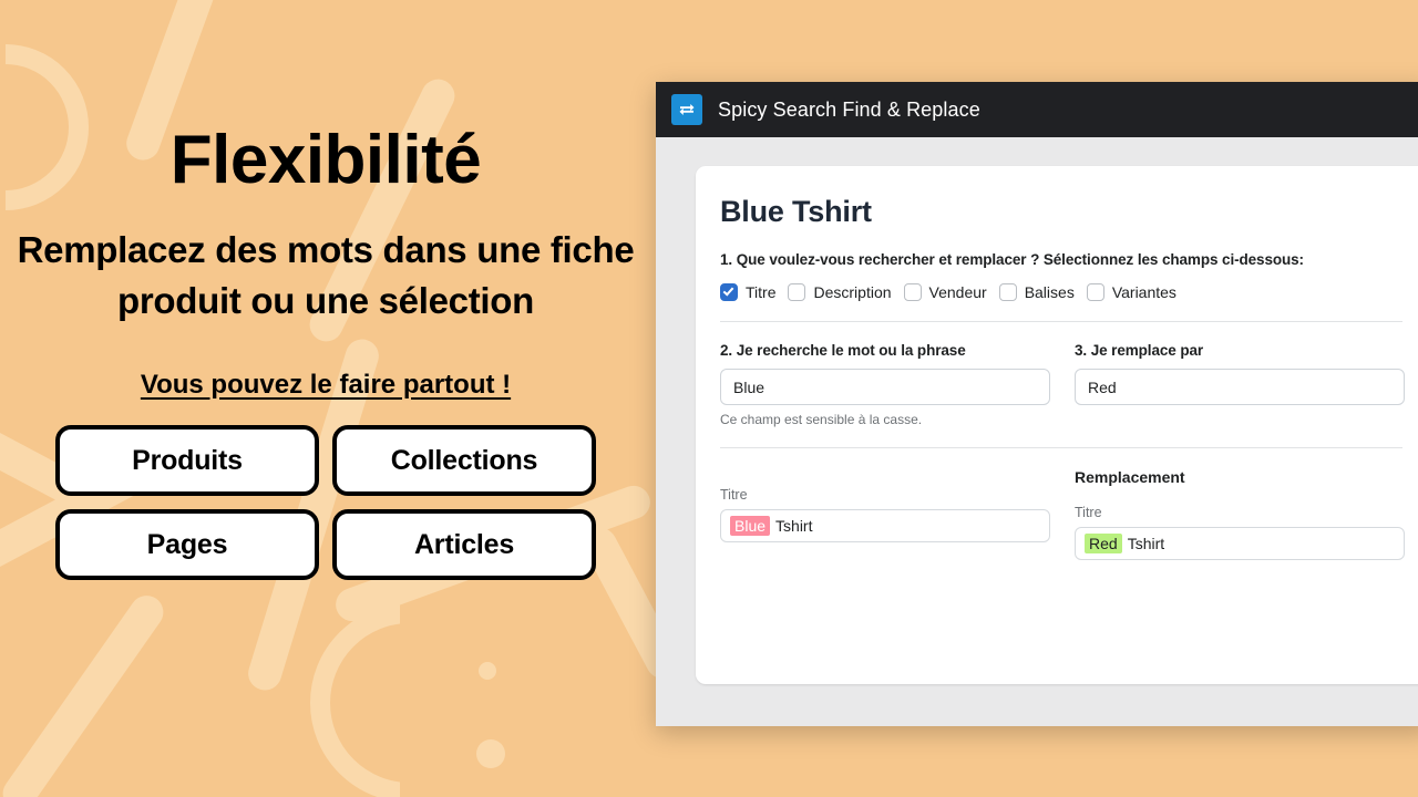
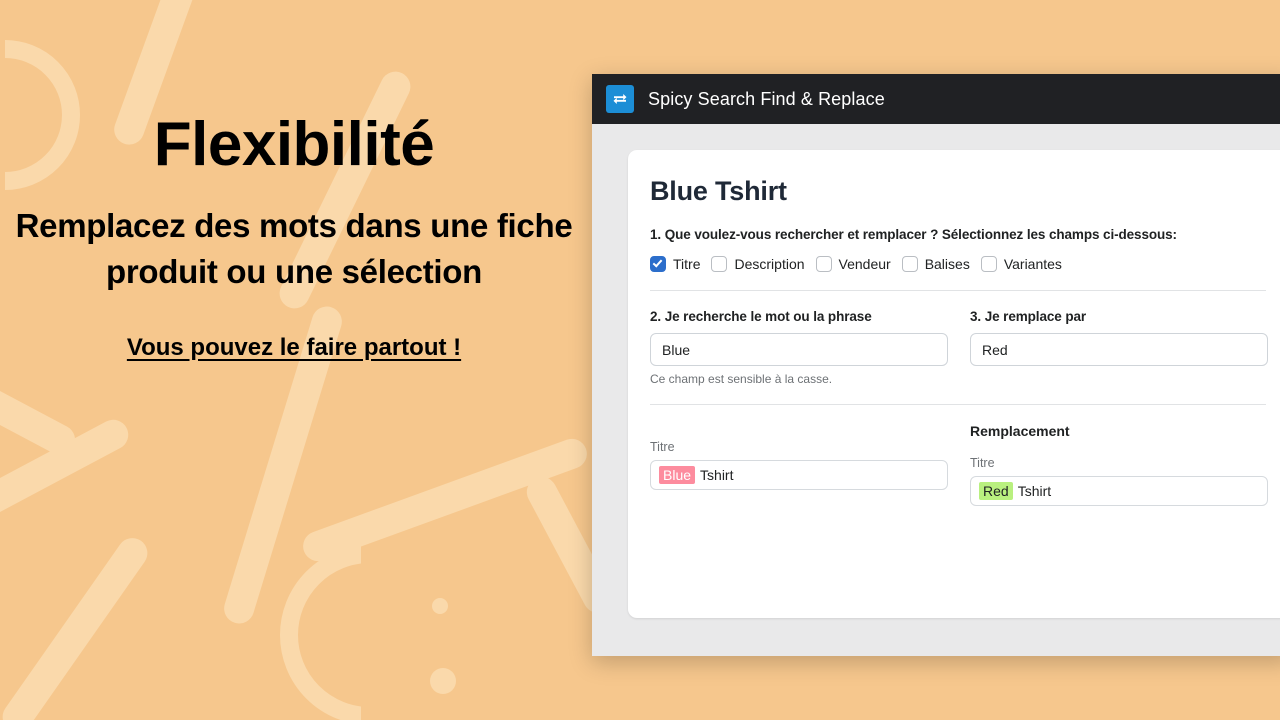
  Flexibilité
  Remplacez des mots dans une fiche produit ou une sélection
  Vous pouvez le faire partout !
- Produits
- Collections
- Pages
- Articles
  Spicy Search Find & Replace
  Blue Tshirt
  1. Que voulez-vous rechercher et remplacer ? Sélectionnez les champs ci-dessous:
  Titre
  Description
  Vendeur
  Balises
  Variantes
  2. Je recherche le mot ou la phrase
  Blue
  Ce champ est sensible à la casse.
  3. Je remplace par
  Red
  Titre
  Blue
  Tshirt
  Remplacement
  Titre
  Red
  Tshirt
